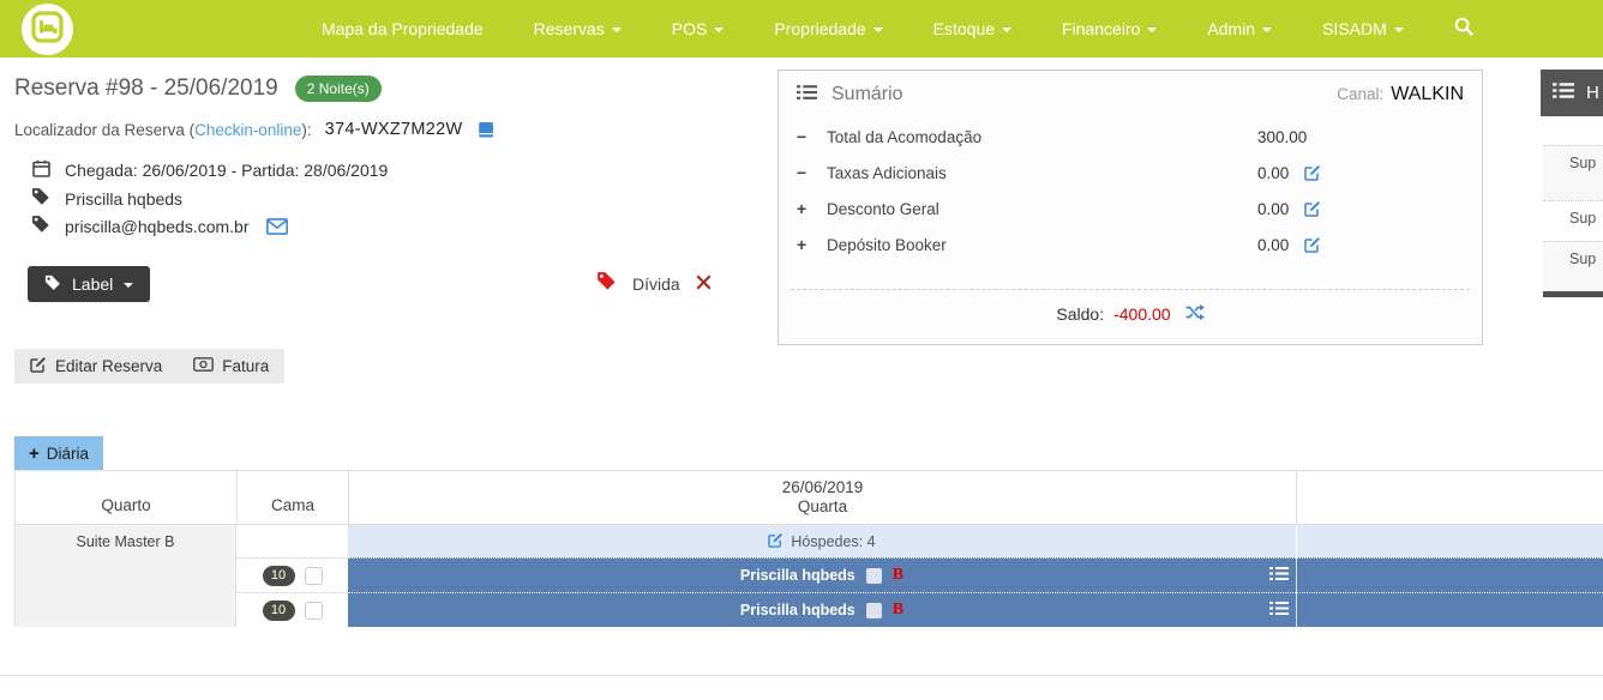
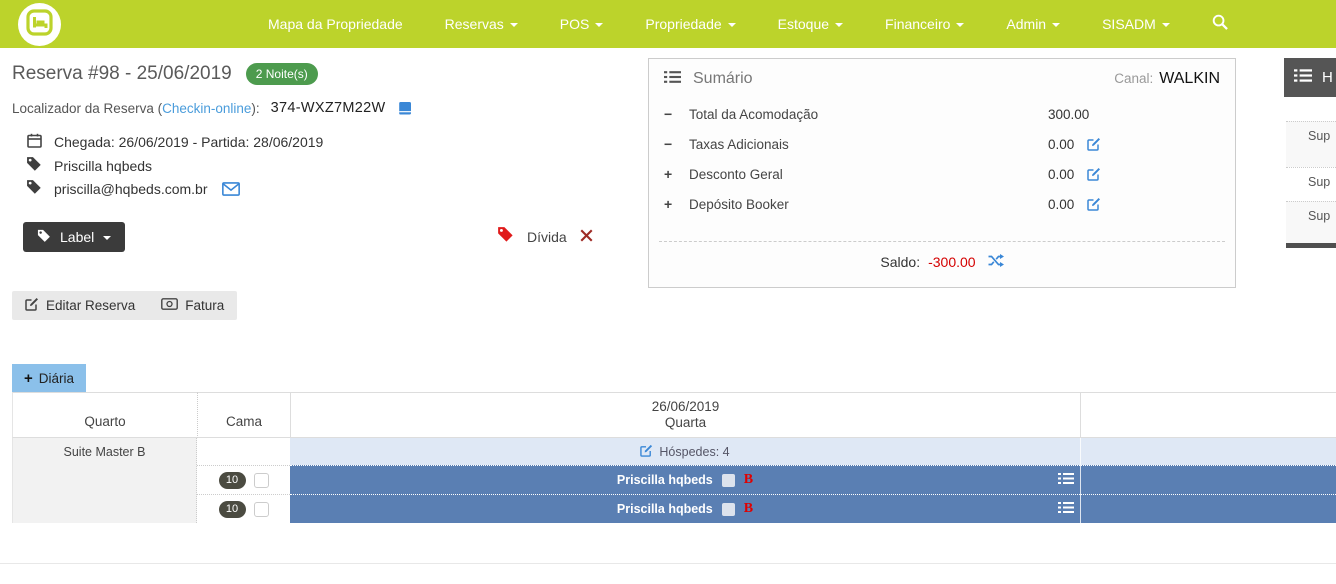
  Mapa da Propriedade
  Reservas
  POS
  Propriedade
  Estoque
  Financeiro
  Admin
  SISADM
  Reserva #98 - 25/06/2019
  2 Noite(s)
  Localizador da Reserva (
  Checkin-online
  ):
  374-WXZ7M22W
  Chegada: 26/06/2019 - Partida: 28/06/2019
  Priscilla hqbeds
  priscilla@hqbeds.com.br
  Label
  Dívida
  Editar Reserva
  Fatura
  Sumário
  Canal:
  WALKIN
  −
  Total da Acomodação
  300.00
  −
  Taxas Adicionais
  0.00
  +
  Desconto Geral
  0.00
  +
  Depósito Booker
  0.00
  Saldo:
- -400.00
+ -300.00
  H
  Sup
  Sup
  Sup
  +
  Diária
  Quarto
  Cama
  26/06/2019
  Quarta
  Suite Master B
  Hóspedes: 4
  10
  Priscilla hqbeds
  B
  10
  Priscilla hqbeds
  B
